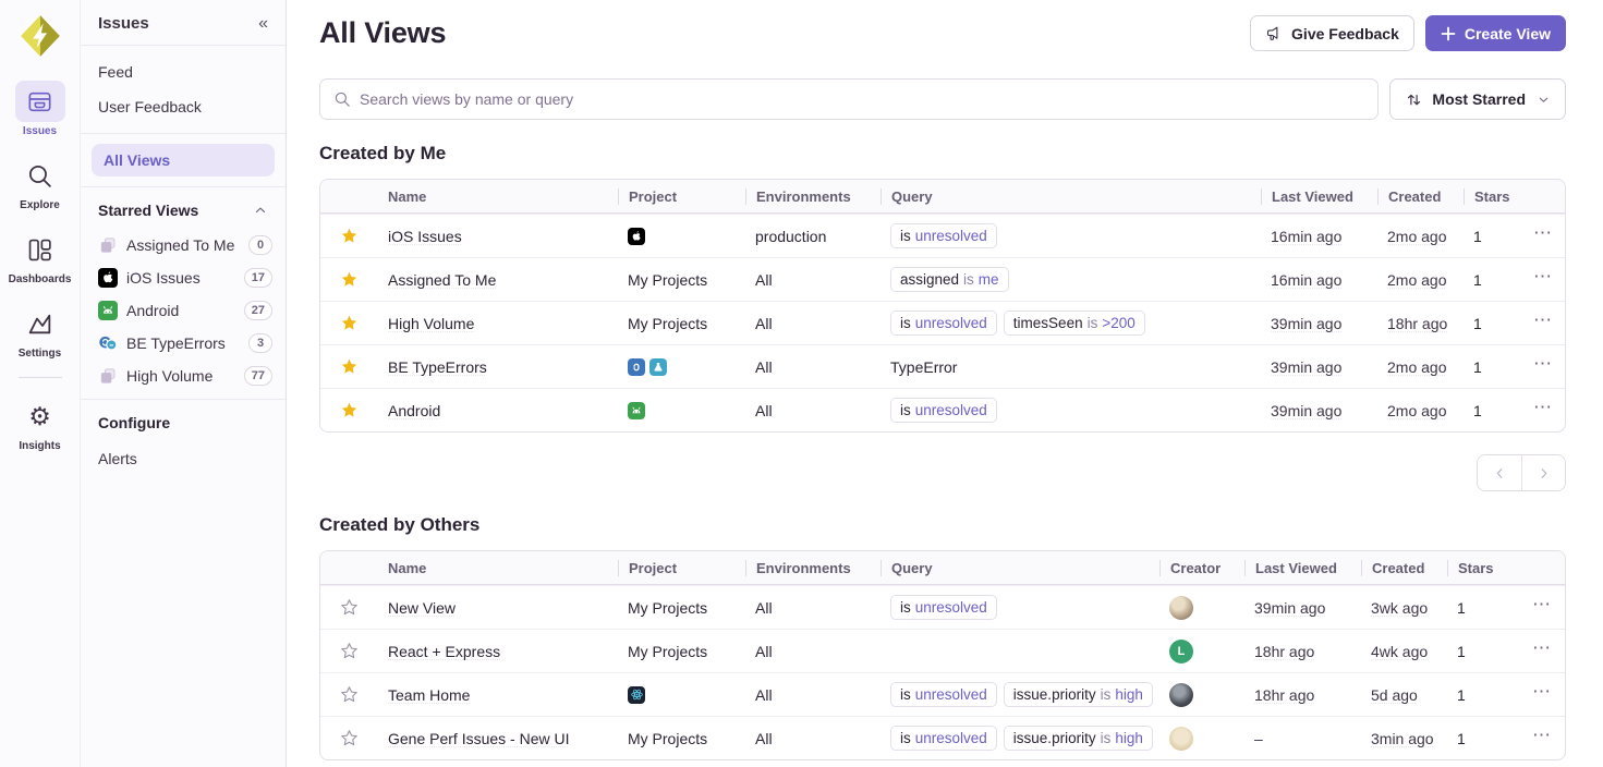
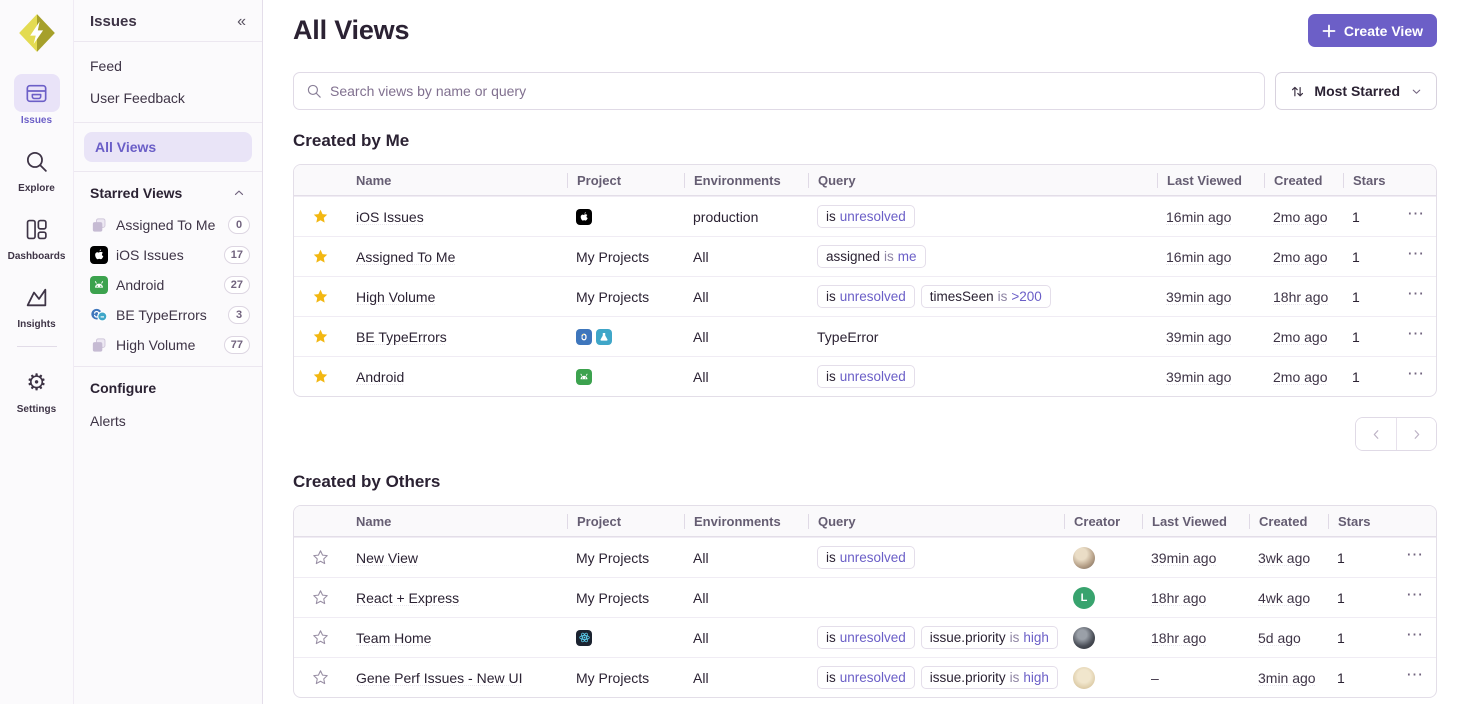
  Issues
  Explore
  Dashboards
- Settings
+ Insights
  ⚙
- Insights
+ Settings
  Issues
  «
  Feed
  User Feedback
  All Views
  Starred Views
  Assigned To Me
  0
  iOS Issues
  17
  Android
  27
  BE TypeErrors
  3
  High Volume
  77
  Configure
  Alerts
  All Views
- Give Feedback
  Create View
  Search views by name or query
  Most Starred
  Created by Me
  Name
  Project
  Environments
  Query
  Last Viewed
  Created
  Stars
  iOS Issues
  production
  is
  unresolved
  16min ago
  2mo ago
  1
  ⋯
  Assigned To Me
  My Projects
  All
  assigned
  is
  me
  16min ago
  2mo ago
  1
  ⋯
  High Volume
  My Projects
  All
  is
  unresolved
  timesSeen
  is
  >200
  39min ago
  18hr ago
  1
  ⋯
  BE TypeErrors
  All
  TypeError
  39min ago
  2mo ago
  1
  ⋯
  Android
  All
  is
  unresolved
  39min ago
  2mo ago
  1
  ⋯
  Created by Others
  Name
  Project
  Environments
  Query
  Creator
  Last Viewed
  Created
  Stars
  New View
  My Projects
  All
  is
  unresolved
  39min ago
  3wk ago
  1
  ⋯
  React + Express
  My Projects
  All
  L
  18hr ago
  4wk ago
  1
  ⋯
  Team Home
  All
  is
  unresolved
  issue.priority
  is
  high
  18hr ago
  5d ago
  1
  ⋯
  Gene Perf Issues - New UI
  My Projects
  All
  is
  unresolved
  issue.priority
  is
  high
  –
  3min ago
  1
  ⋯
